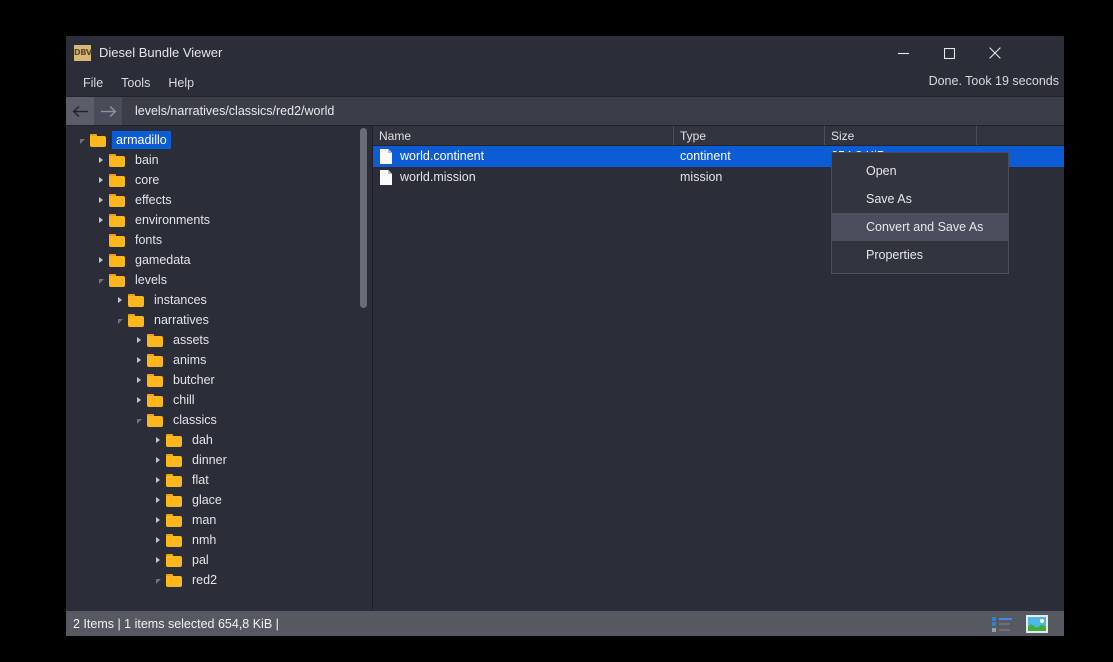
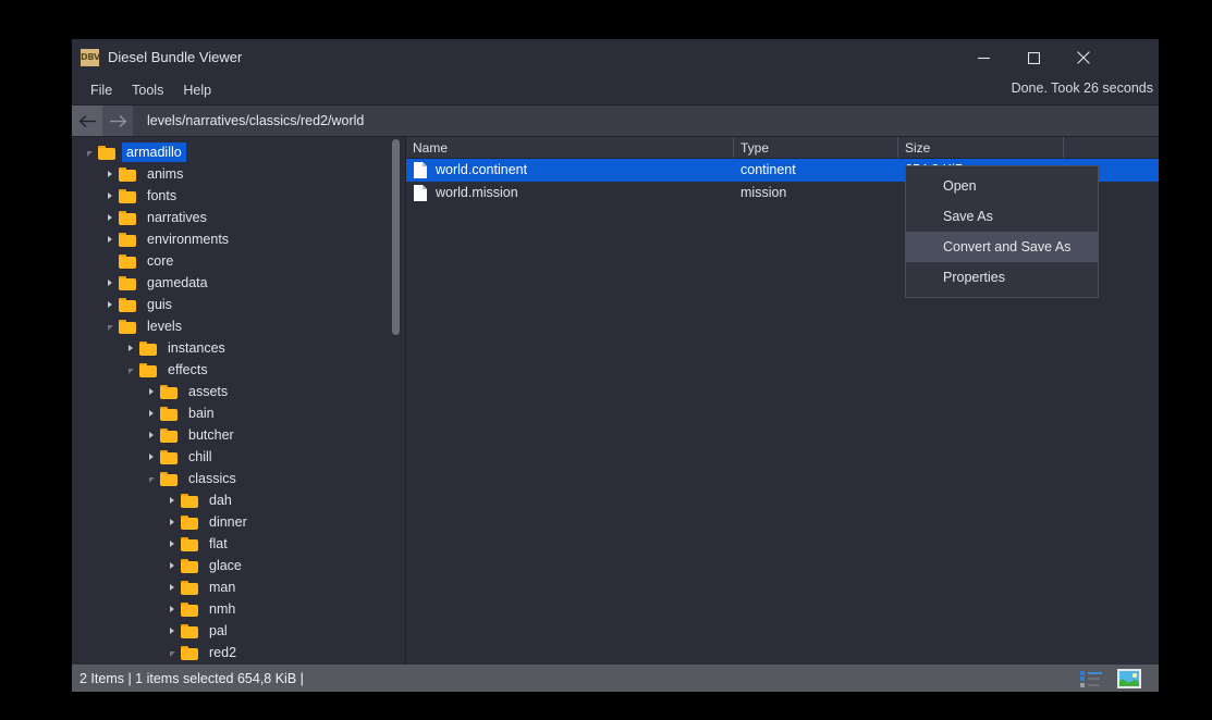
  DBV
  Diesel Bundle Viewer
  File
  Tools
  Help
- Done. Took 19 seconds
+ Done. Took 26 seconds
  levels/narratives/classics/red2/world
  armadillo
- bain
+ anims
- core
+ fonts
- effects
+ narratives
  environments
- fonts
+ core
  gamedata
+ guis
  levels
  instances
- narratives
+ effects
  assets
- anims
+ bain
  butcher
  chill
  classics
  dah
  dinner
  flat
  glace
  man
  nmh
  pal
  red2
  Name
  Type
  Size
  world.continent
  continent
  world.mission
  mission
  Open
  Save As
  Convert and Save As
  Properties
  2 Items | 1 items selected 654,8 KiB |
